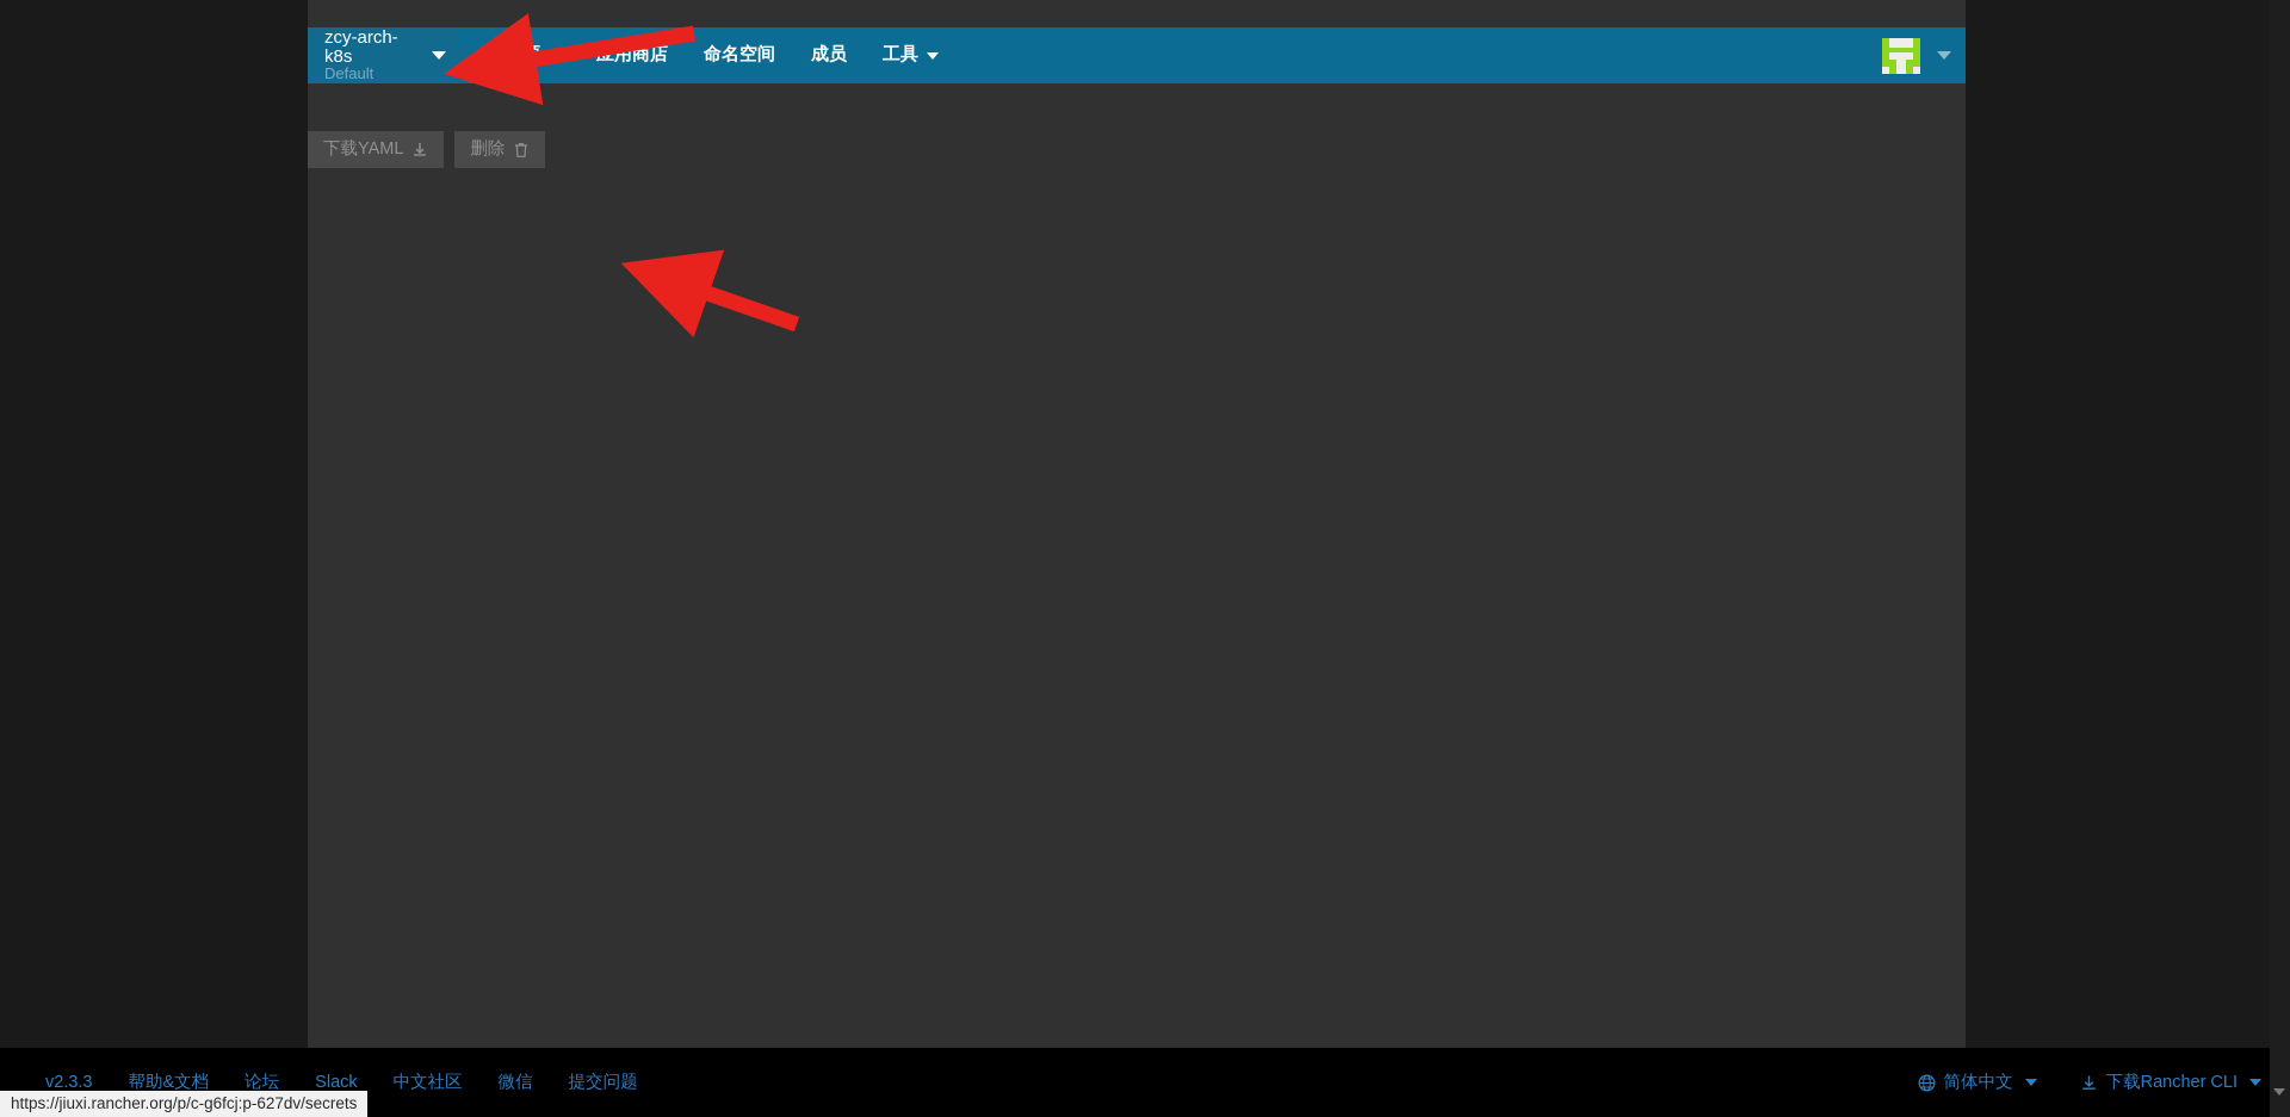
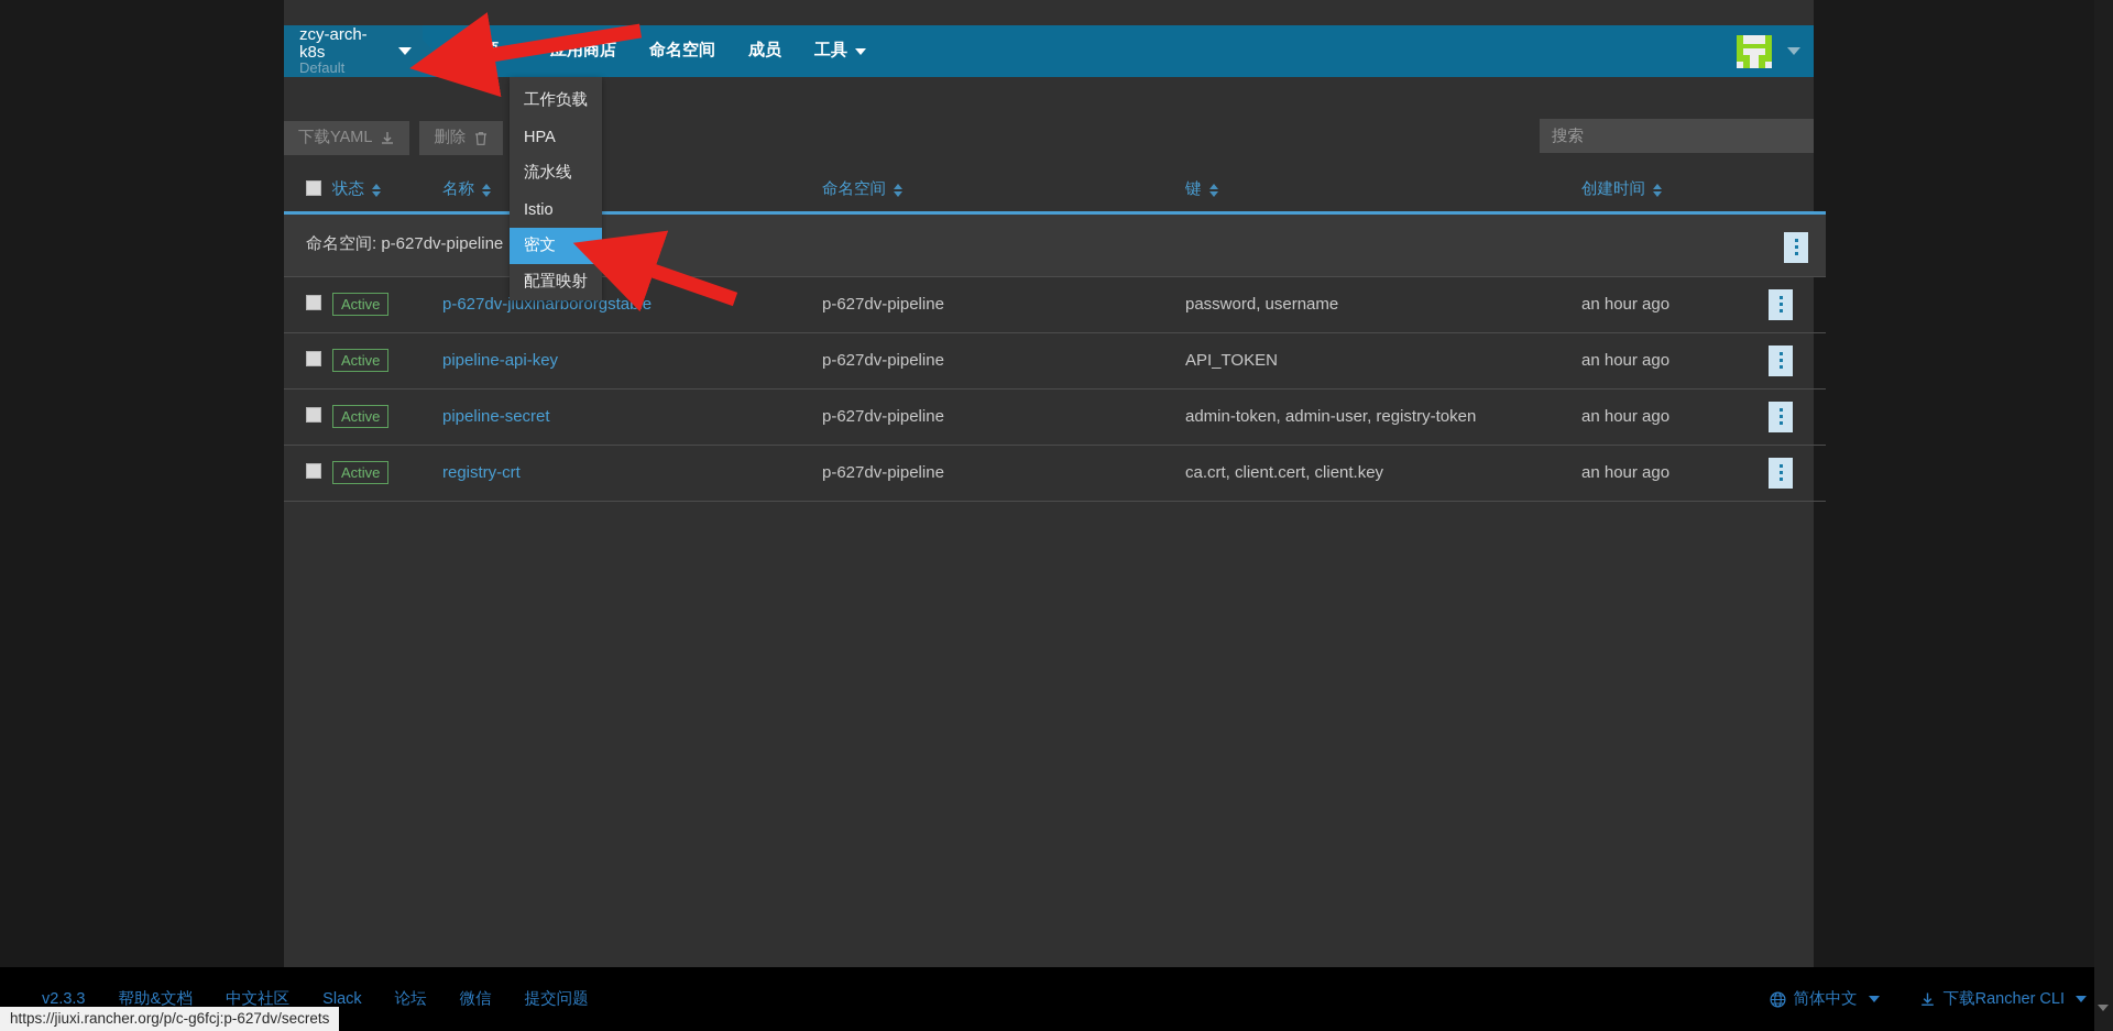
  zcy-arch-k8s
  Default
  用商店
  命名空间
  成员
  工具
  下载YAML
  删除
+ 搜索
+ 	状态	名称	命名空间	键	创建时间
+ 命名空间: p-627dv-pipeline
+ 	Active	p-627dv-jiuxiharbororgstable	p-627dv-pipeline	password, username	an hour ago
+ 	Active	pipeline-api-key	p-627dv-pipeline	API_TOKEN	an hour ago
+ 	Active	pipeline-secret	p-627dv-pipeline	admin-token, admin-user, registry-token	an hour ago
+ 	Active	registry-crt	p-627dv-pipeline	ca.crt, client.cert, client.key	an hour ago
+ 工作负载
+ HPA
+ 流水线
+ Istio
+ 密文
+ 配置映射
  v2.3.3
  帮助&文档
- 论坛
+ 中文社区
  Slack
- 中文社区
+ 论坛
  微信
  提交问题
  简体中文
  下载Rancher CLI
  https://jiuxi.rancher.org/p/c-g6fcj:p-627dv/secrets
